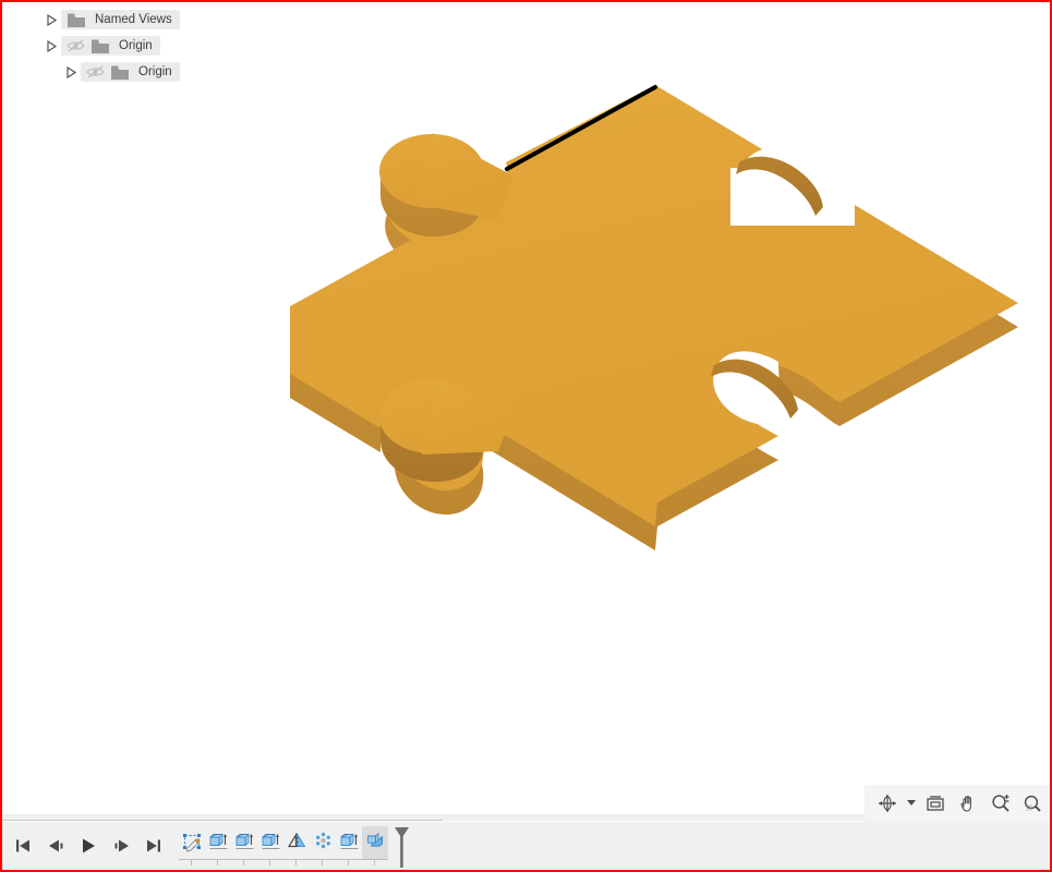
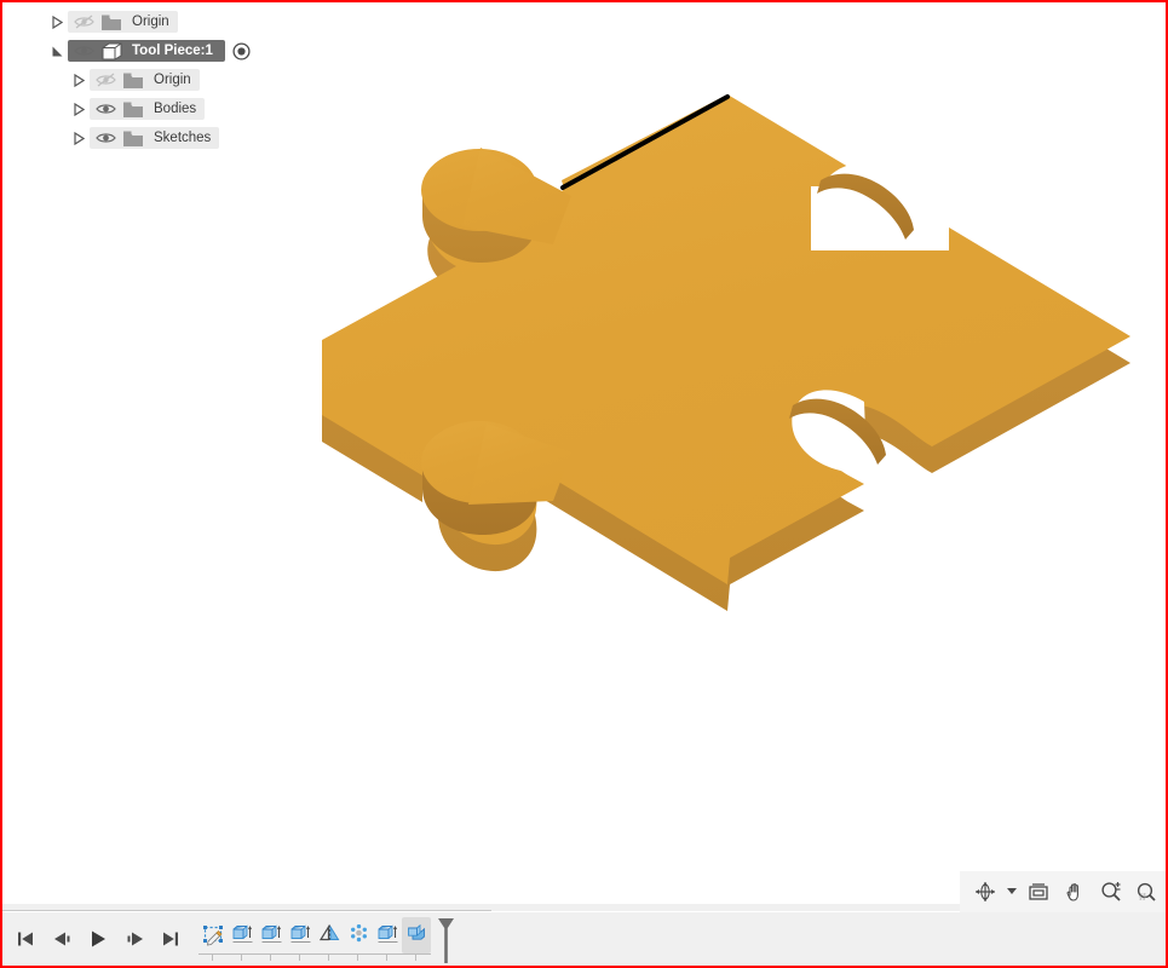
- Named Views
  Origin
+ Tool Piece:1
  Origin
+ Bodies
+ Sketches
